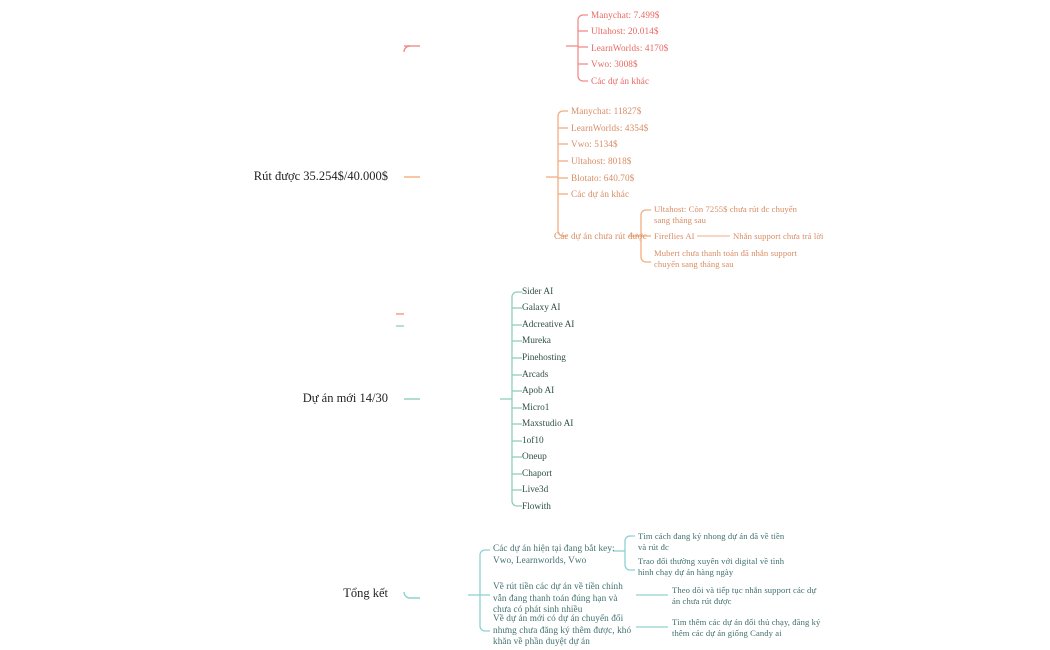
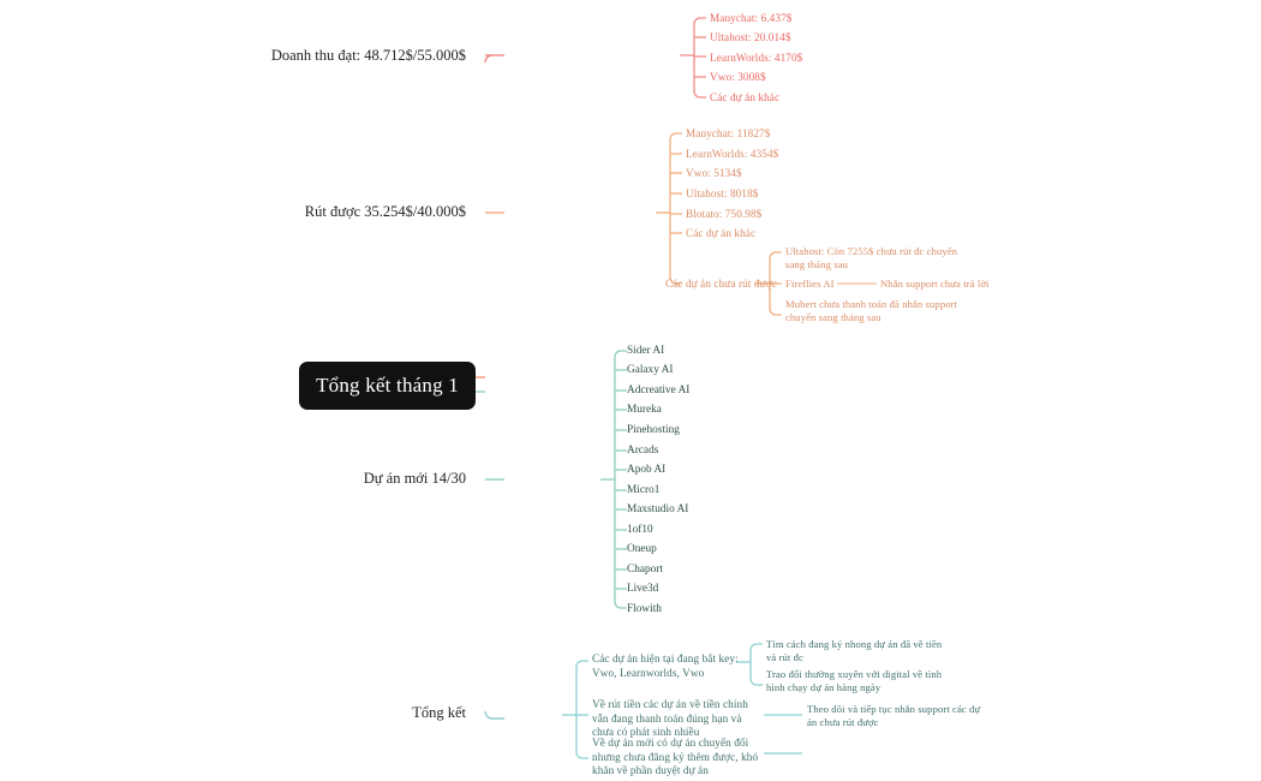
+ Tổng kết tháng 1
+ Doanh thu đạt: 48.712$/55.000$
  Rút được 35.254$/40.000$
  Dự án mới 14/30
  Tổng kết
- Manychat: 7.499$
+ Manychat: 6.437$
  Ultahost: 20.014$
  LearnWorlds: 4170$
  Vwo: 3008$
  Các dự án khác
  Manychat: 11827$
  LearnWorlds: 4354$
  Vwo: 5134$
  Ultahost: 8018$
- Blotato: 640.70$
+ Blotato: 750.98$
  Các dự án khác
  Các dự án chưa rút được
  Ultahost: Còn 7255$ chưa rút đc chuyển sang tháng sau
  Fireflies AI
  Nhắn support chưa trả lời
  Mubert chưa thanh toán đã nhắn support chuyển sang tháng sau
  Sider AI
  Galaxy AI
  Adcreative AI
  Mureka
  Pinehosting
  Arcads
  Apob AI
  Micro1
  Maxstudio AI
  1of10
  Oneup
  Chaport
  Live3d
  Flowith
  Các dự án hiện tại đang bắt key: Vwo, Learnworlds, Vwo
  Về rút tiền các dự án về tiền chính vẫn đang thanh toán đúng hạn và chưa có phát sinh nhiều
  Về dự án mới có dự án chuyển đổi nhưng chưa đăng ký thêm được, khó khăn về phần duyệt dự án
  Tìm cách đang ký nhong dự án đã về tiền và rút đc
  Trao đổi thường xuyên với digital về tình hình chạy dự án hàng ngày
  Theo dõi và tiếp tục nhắn support các dự án chưa rút được
- Tìm thêm các dự án đối thủ chạy, đăng ký thêm các dự án giống Candy ai
